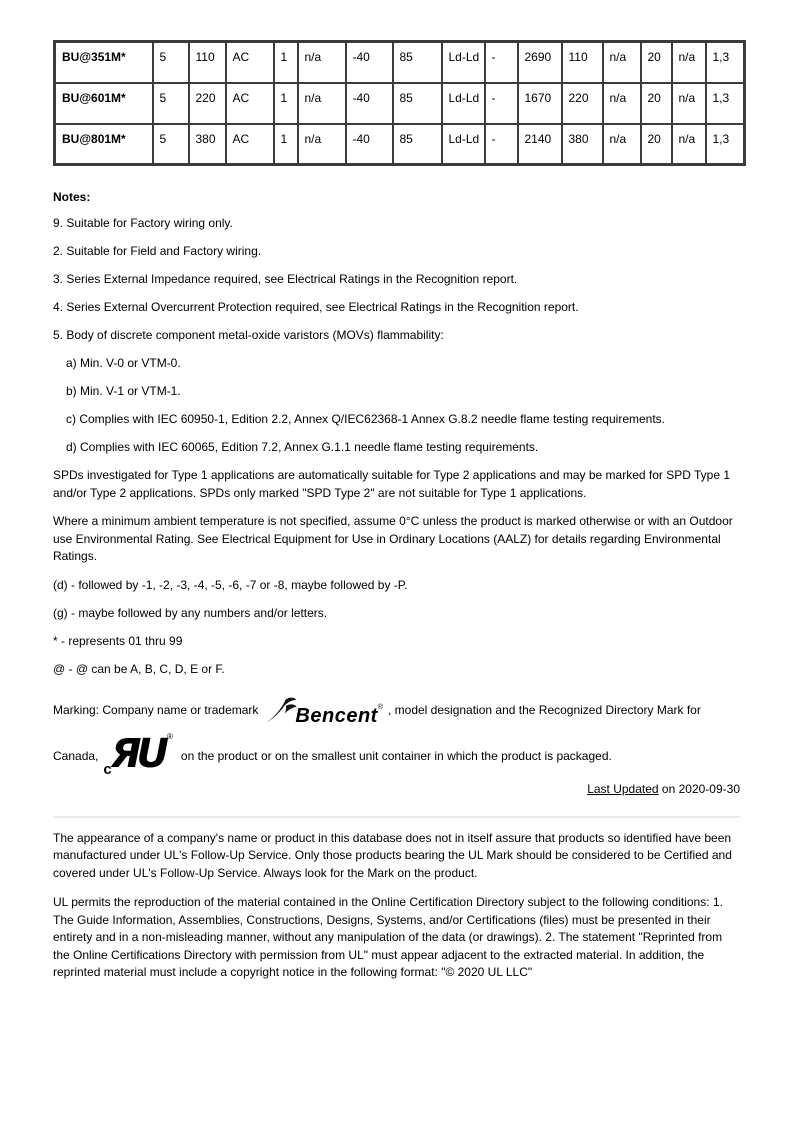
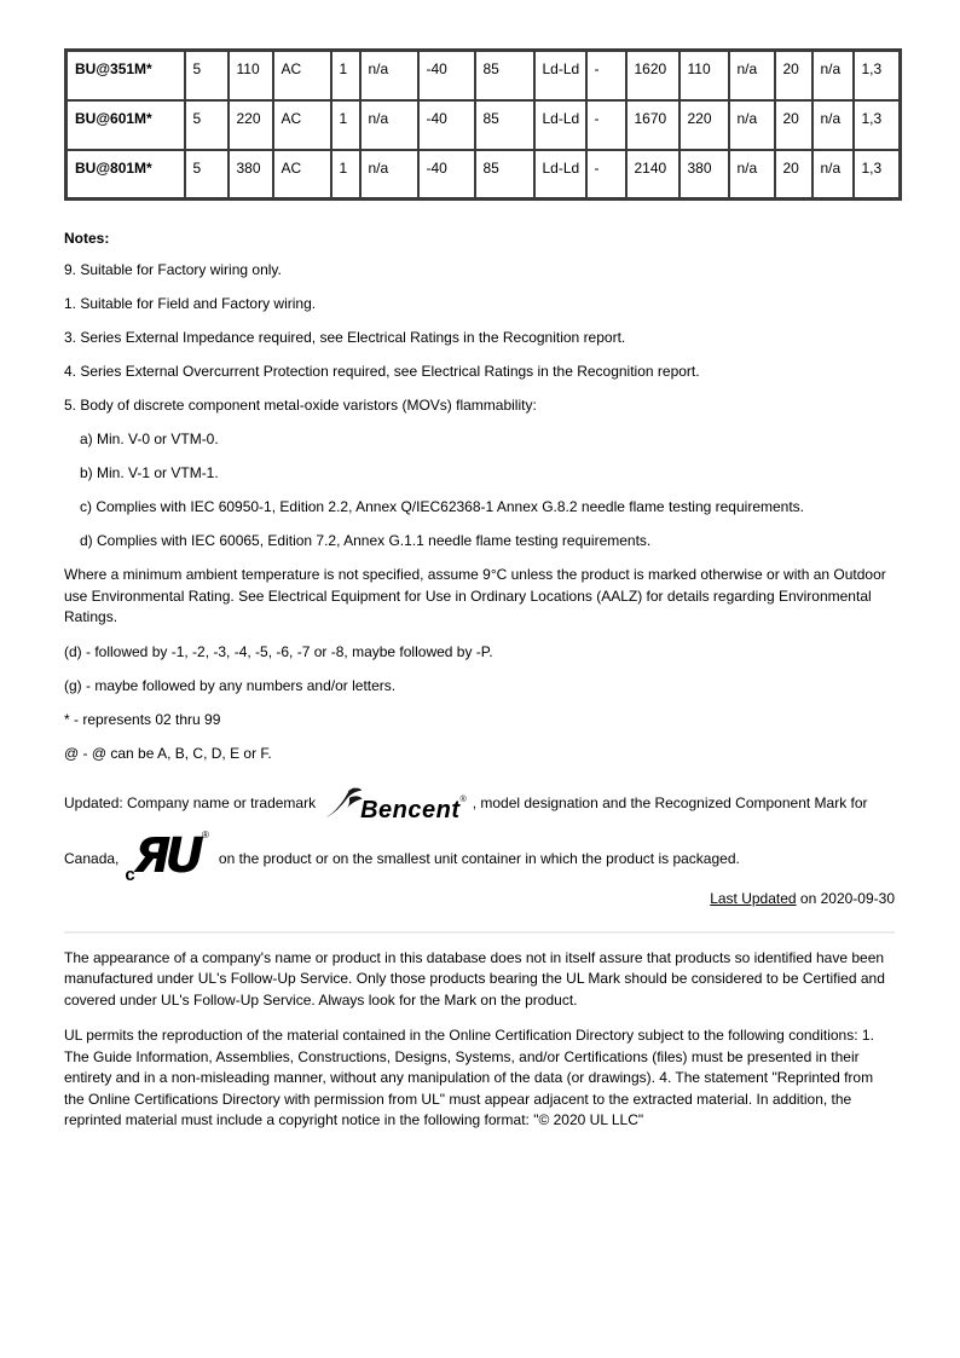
- BU@351M*	5	110	AC	1	n/a	-40	85	Ld-Ld	-	2690	110	n/a	20	n/a	1,3
+ BU@351M*	5	110	AC	1	n/a	-40	85	Ld-Ld	-	1620	110	n/a	20	n/a	1,3
  BU@601M*	5	220	AC	1	n/a	-40	85	Ld-Ld	-	1670	220	n/a	20	n/a	1,3
  BU@801M*	5	380	AC	1	n/a	-40	85	Ld-Ld	-	2140	380	n/a	20	n/a	1,3
  Notes:
  9. Suitable for Factory wiring only.
- 2. Suitable for Field and Factory wiring.
+ 1. Suitable for Field and Factory wiring.
  3. Series External Impedance required, see Electrical Ratings in the Recognition report.
  4. Series External Overcurrent Protection required, see Electrical Ratings in the Recognition report.
  5. Body of discrete component metal-oxide varistors (MOVs) flammability:
  a) Min. V-0 or VTM-0.
  b) Min. V-1 or VTM-1.
  c) Complies with IEC 60950-1, Edition 2.2, Annex Q/IEC62368-1 Annex G.8.2 needle flame testing requirements.
  d) Complies with IEC 60065, Edition 7.2, Annex G.1.1 needle flame testing requirements.
- SPDs investigated for Type 1 applications are automatically suitable for Type 2 applications and may be marked for SPD Type 1 and/or Type 2 applications. SPDs only marked "SPD Type 2" are not suitable for Type 1 applications.
- Where a minimum ambient temperature is not specified, assume 0°C unless the product is marked otherwise or with an Outdoor use Environmental Rating. See Electrical Equipment for Use in Ordinary Locations (AALZ) for details regarding Environmental Ratings.
+ Where a minimum ambient temperature is not specified, assume 9°C unless the product is marked otherwise or with an Outdoor use Environmental Rating. See Electrical Equipment for Use in Ordinary Locations (AALZ) for details regarding Environmental Ratings.
  (d) - followed by -1, -2, -3, -4, -5, -6, -7 or -8, maybe followed by -P.
  (g) - maybe followed by any numbers and/or letters.
- * - represents 01 thru 99
+ * - represents 02 thru 99
  @ - @ can be A, B, C, D, E or F.
- Marking: Company name or trademark
+ Updated: Company name or trademark
  Bencent
- , model designation and the Recognized Directory Mark for
+ , model designation and the Recognized Component Mark for
  Canada,
  c
  ЯU
  ®
  on the product or on the smallest unit container in which the product is packaged.
  Last Updated on 2020-09-30
  The appearance of a company's name or product in this database does not in itself assure that products so identified have been manufactured under UL's Follow-Up Service. Only those products bearing the UL Mark should be considered to be Certified and covered under UL's Follow-Up Service. Always look for the Mark on the product.
- UL permits the reproduction of the material contained in the Online Certification Directory subject to the following conditions: 1. The Guide Information, Assemblies, Constructions, Designs, Systems, and/or Certifications (files) must be presented in their entirety and in a non-misleading manner, without any manipulation of the data (or drawings). 2. The statement "Reprinted from the Online Certifications Directory with permission from UL" must appear adjacent to the extracted material. In addition, the reprinted material must include a copyright notice in the following format: "© 2020 UL LLC"
+ UL permits the reproduction of the material contained in the Online Certification Directory subject to the following conditions: 1. The Guide Information, Assemblies, Constructions, Designs, Systems, and/or Certifications (files) must be presented in their entirety and in a non-misleading manner, without any manipulation of the data (or drawings). 4. The statement "Reprinted from the Online Certifications Directory with permission from UL" must appear adjacent to the extracted material. In addition, the reprinted material must include a copyright notice in the following format: "© 2020 UL LLC"
